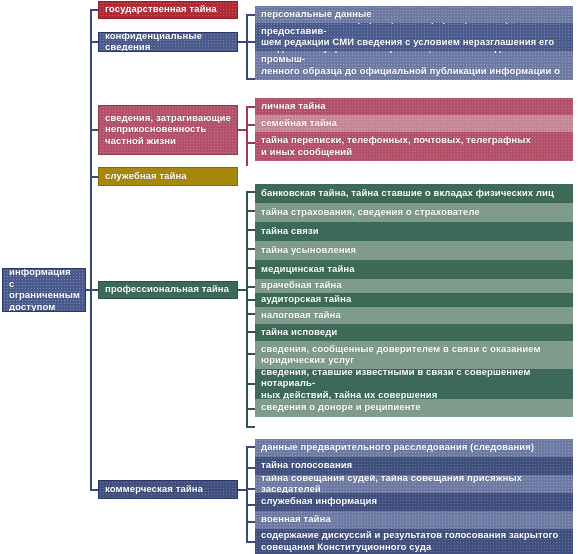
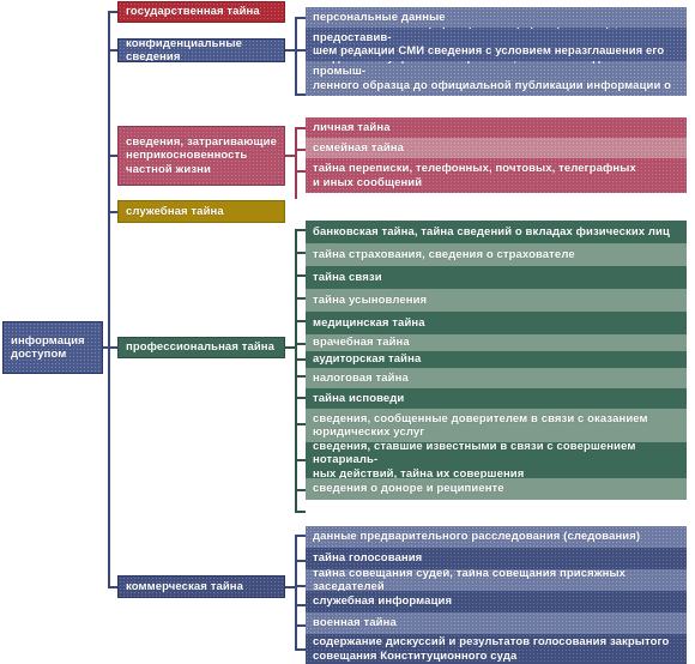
  информация
- с ограниченным
  доступом
  государственная тайна
  конфиденциальные сведения
  персональные данные
  шем редакции СМИ сведения с условием неразглашения его
  ленного образца до официальной публикации информации о
  сведения, затрагивающие
  неприкосновенность
  частной жизни
  личная тайна
  семейная тайна
  тайна переписки, телефонных, почтовых, телеграфных
  и иных сообщений
  служебная тайна
  профессиональная тайна
- банковская тайна, тайна ставшие о вкладах физических лиц
+ банковская тайна, тайна сведений о вкладах физических лиц
  тайна страхования, сведения о страхователе
  тайна связи
  тайна усыновления
  медицинская тайна
  врачебная тайна
  аудиторская тайна
  налоговая тайна
  тайна исповеди
  сведения, сообщенные доверителем в связи с оказанием
  юридических услуг
  сведения, ставшие известными в связи с совершением нотариаль-
  ных действий, тайна их совершения
  сведения о доноре и реципиенте
  коммерческая тайна
  данные предварительного расследования (следования)
  тайна голосования
  тайна совещания судей, тайна совещания присяжных заседателей
  служебная информация
  военная тайна
  содержание дискуссий и результатов голосования закрытого
  совещания Конституционного суда
